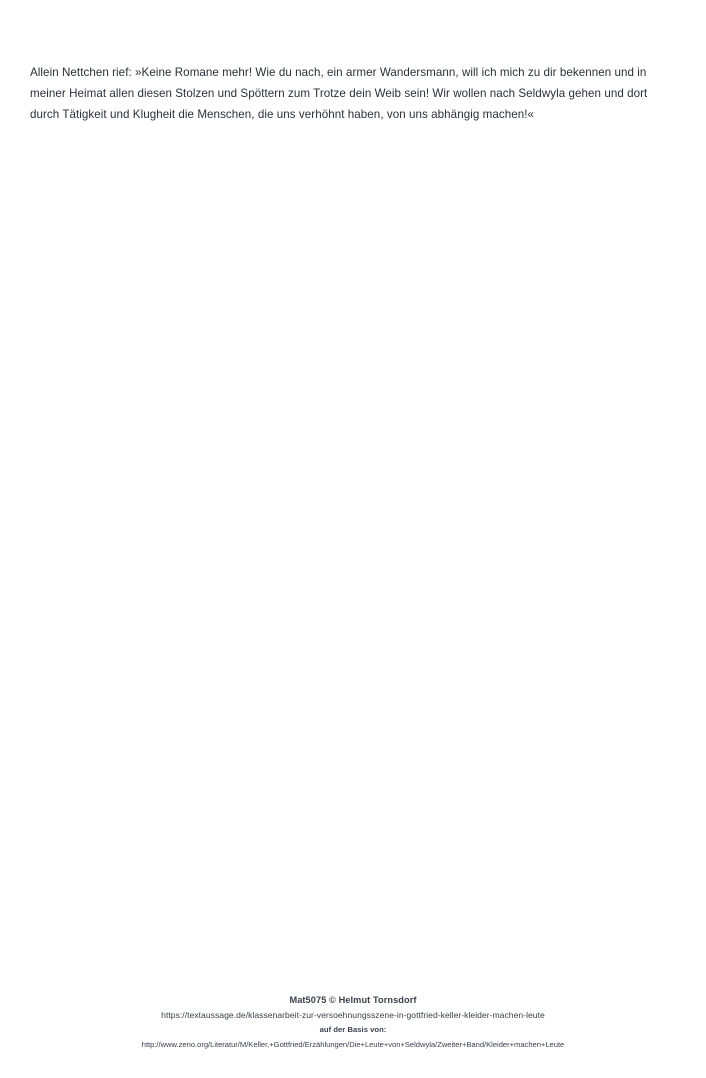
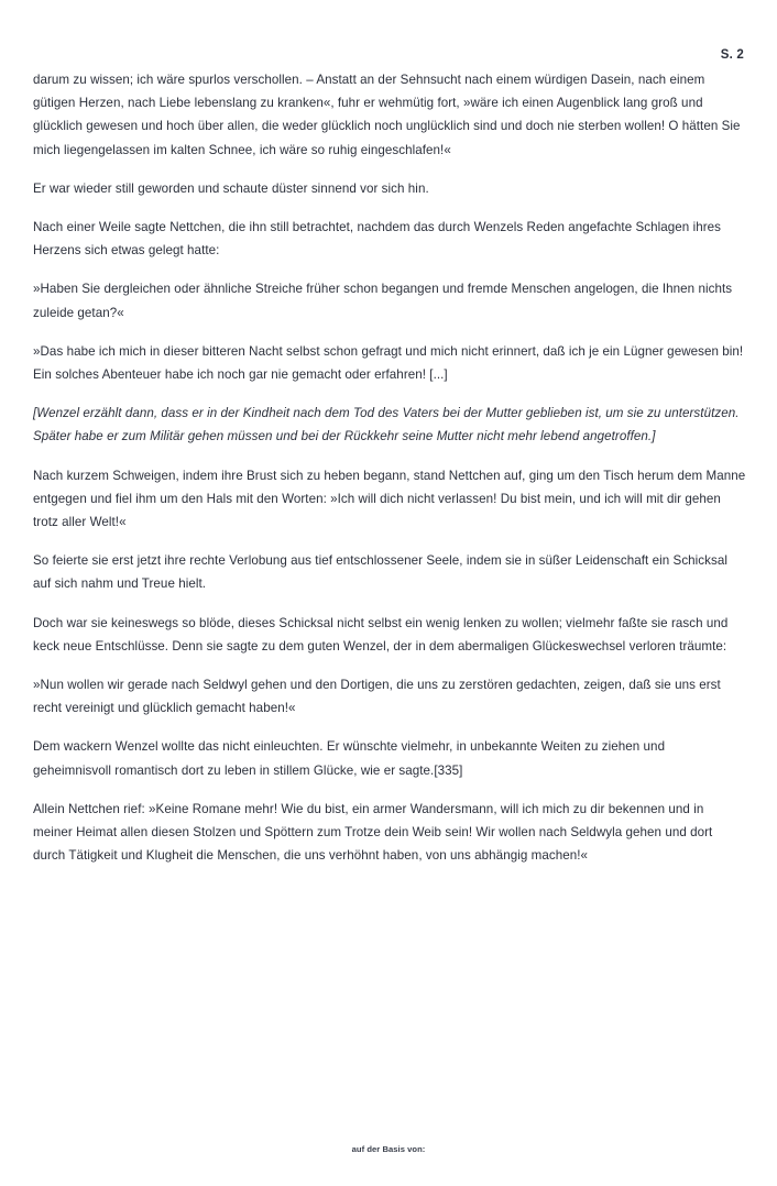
+ S. 2
+ darum zu wissen; ich wäre spurlos verschollen. – Anstatt an der Sehnsucht nach einem würdigen Dasein, nach einem gütigen Herzen, nach Liebe lebenslang zu kranken«, fuhr er wehmütig fort, »wäre ich einen Augenblick lang groß und glücklich gewesen und hoch über allen, die weder glücklich noch unglücklich sind und doch nie sterben wollen! O hätten Sie mich liegengelassen im kalten Schnee, ich wäre so ruhig eingeschlafen!«
+ Er war wieder still geworden und schaute düster sinnend vor sich hin.
+ Nach einer Weile sagte Nettchen, die ihn still betrachtet, nachdem das durch Wenzels Reden angefachte Schlagen ihres Herzens sich etwas gelegt hatte:
+ »Haben Sie dergleichen oder ähnliche Streiche früher schon begangen und fremde Menschen angelogen, die Ihnen nichts zuleide getan?«
+ »Das habe ich mich in dieser bitteren Nacht selbst schon gefragt und mich nicht erinnert, daß ich je ein Lügner gewesen bin! Ein solches Abenteuer habe ich noch gar nie gemacht oder erfahren! [...]
+ [Wenzel erzählt dann, dass er in der Kindheit nach dem Tod des Vaters bei der Mutter geblieben ist, um sie zu unterstützen. Später habe er zum Militär gehen müssen und bei der Rückkehr seine Mutter nicht mehr lebend angetroffen.]
+ Nach kurzem Schweigen, indem ihre Brust sich zu heben begann, stand Nettchen auf, ging um den Tisch herum dem Manne entgegen und fiel ihm um den Hals mit den Worten: »Ich will dich nicht verlassen! Du bist mein, und ich will mit dir gehen trotz aller Welt!«
+ So feierte sie erst jetzt ihre rechte Verlobung aus tief entschlossener Seele, indem sie in süßer Leidenschaft ein Schicksal auf sich nahm und Treue hielt.
+ Doch war sie keineswegs so blöde, dieses Schicksal nicht selbst ein wenig lenken zu wollen; vielmehr faßte sie rasch und keck neue Entschlüsse. Denn sie sagte zu dem guten Wenzel, der in dem abermaligen Glückeswechsel verloren träumte:
+ »Nun wollen wir gerade nach Seldwyl gehen und den Dortigen, die uns zu zerstören gedachten, zeigen, daß sie uns erst recht vereinigt und glücklich gemacht haben!«
+ Dem wackern Wenzel wollte das nicht einleuchten. Er wünschte vielmehr, in unbekannte Weiten zu ziehen und geheimnisvoll romantisch dort zu leben in stillem Glücke, wie er sagte.[335]
- Allein Nettchen rief: »Keine Romane mehr! Wie du nach, ein armer Wandersmann, will ich mich zu dir bekennen und in meiner Heimat allen diesen Stolzen und Spöttern zum Trotze dein Weib sein! Wir wollen nach Seldwyla gehen und dort durch Tätigkeit und Klugheit die Menschen, die uns verhöhnt haben, von uns abhängig machen!«
+ Allein Nettchen rief: »Keine Romane mehr! Wie du bist, ein armer Wandersmann, will ich mich zu dir bekennen und in meiner Heimat allen diesen Stolzen und Spöttern zum Trotze dein Weib sein! Wir wollen nach Seldwyla gehen und dort durch Tätigkeit und Klugheit die Menschen, die uns verhöhnt haben, von uns abhängig machen!«
- Mat5075 © Helmut Tornsdorf
- https://textaussage.de/klassenarbeit-zur-versoehnungsszene-in-gottfried-keller-kleider-machen-leute
  auf der Basis von:
- http://www.zeno.org/Literatur/M/Keller,+Gottfried/Erzählungen/Die+Leute+von+Seldwyla/Zweiter+Band/Kleider+machen+Leute
